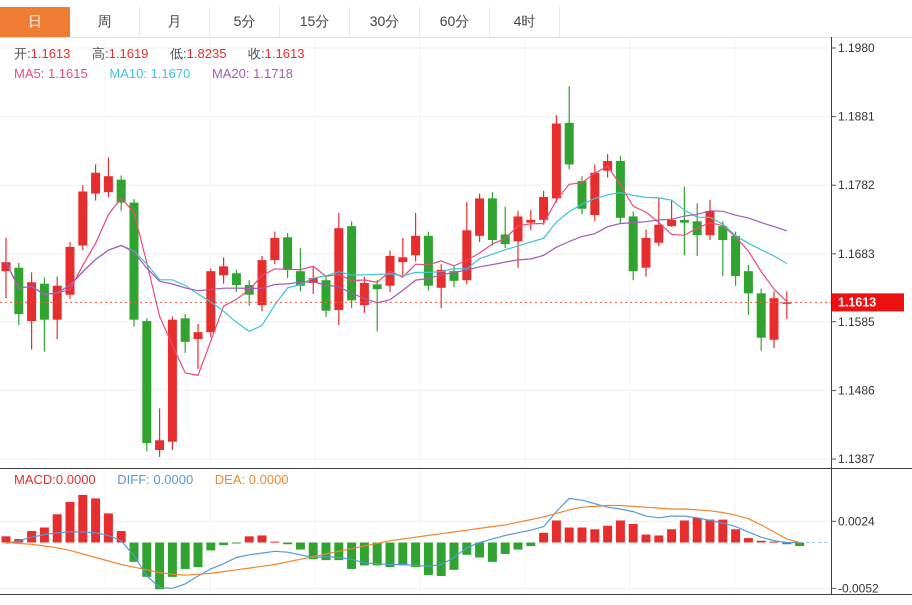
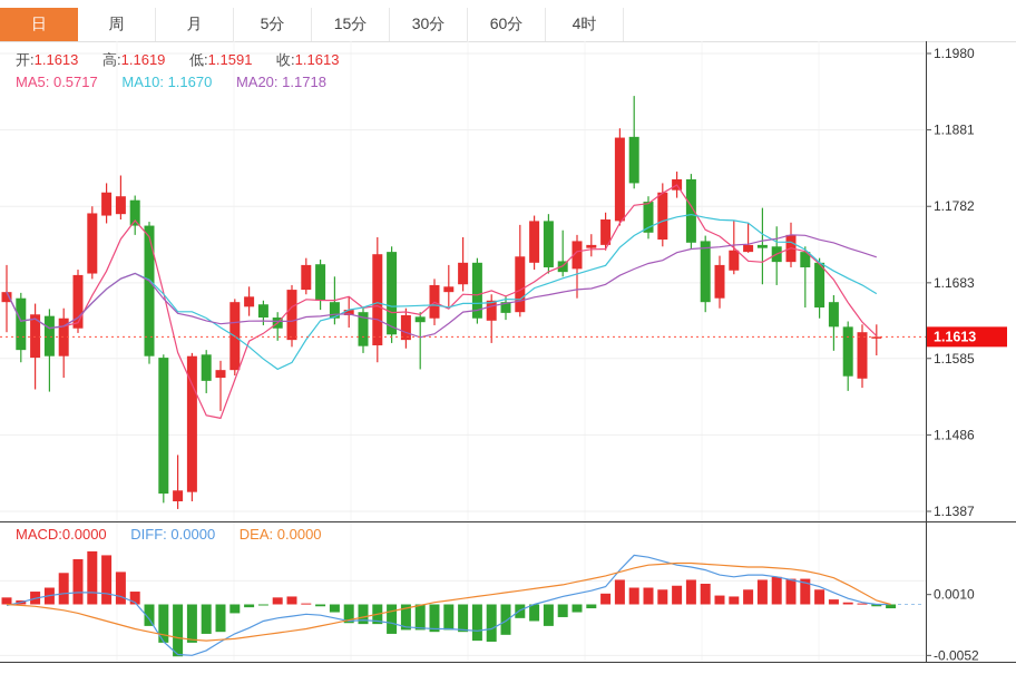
  1.1980
  1.1881
  1.1782
  1.1683
  1.1585
  1.1486
  1.1387
- 0.0024
+ 0.0010
  -0.0052
  1.1613
  日
  周
  月
  5分
  15分
  30分
  60分
  4时
- 开:1.1613 高:1.1619 低:1.8235 收:1.1613
+ 开:1.1613 高:1.1619 低:1.1591 收:1.1613
- MA5: 1.1615 MA10: 1.1670 MA20: 1.1718
+ MA5: 0.5717 MA10: 1.1670 MA20: 1.1718
  MACD:0.0000 DIFF: 0.0000 DEA: 0.0000
